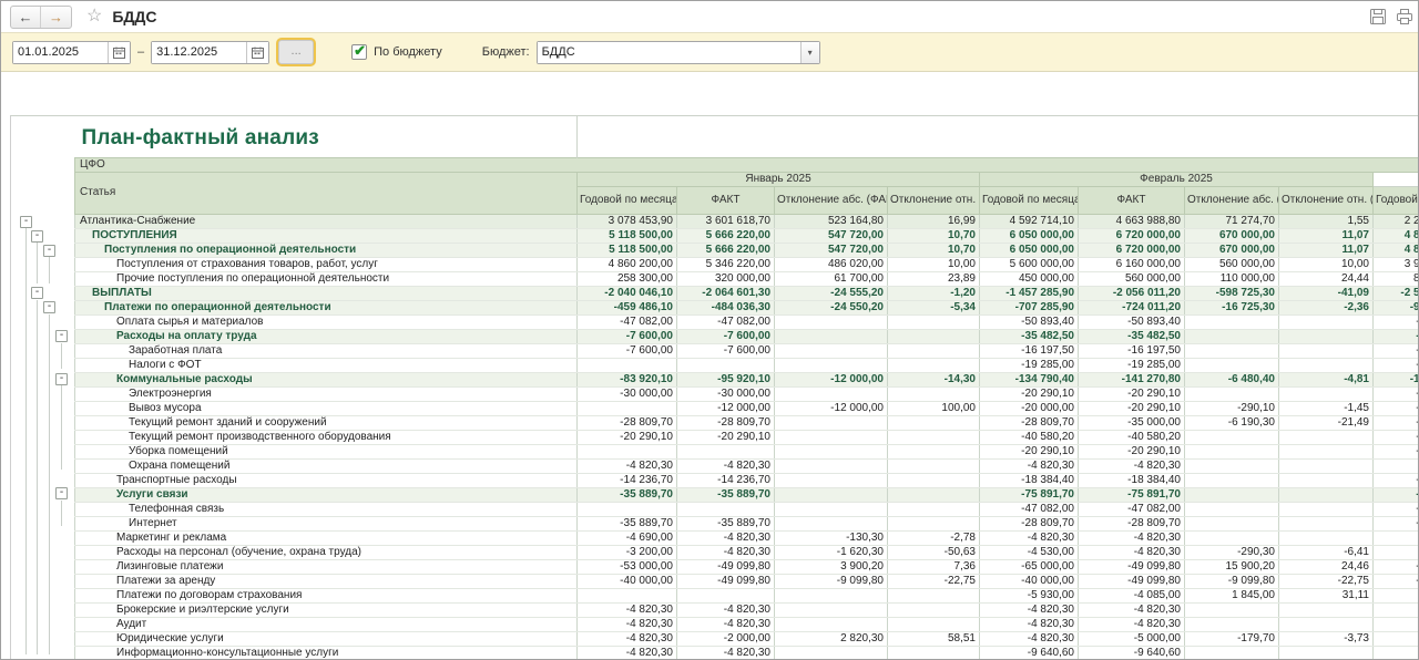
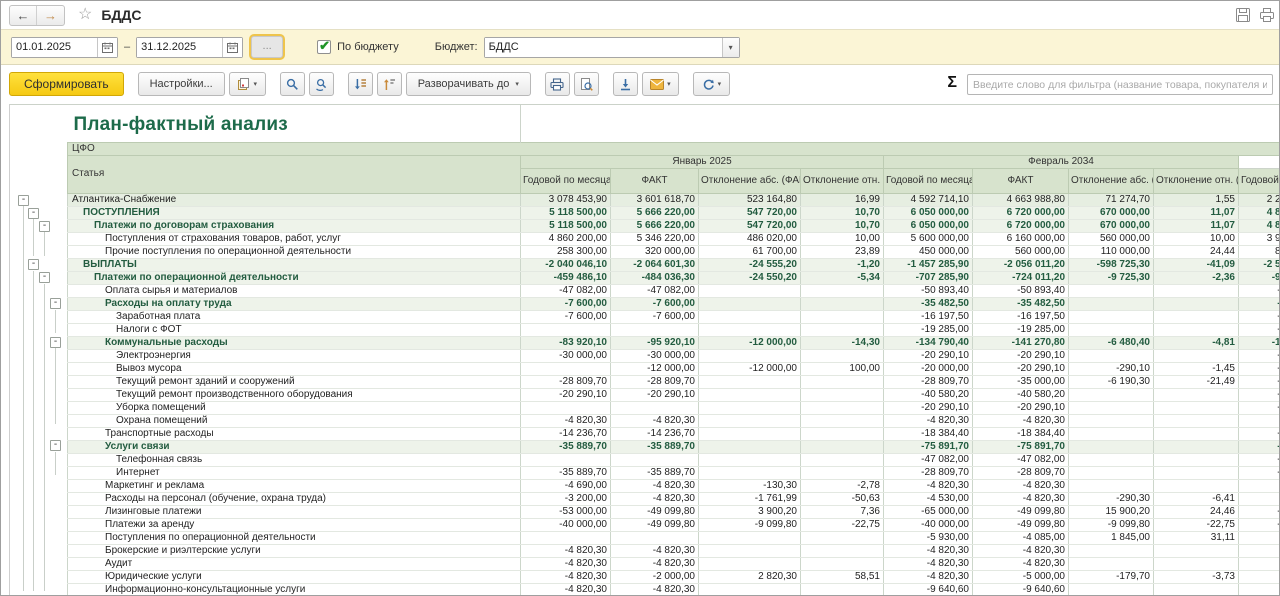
  ←
  →
  ☆
  БДДС
  01.01.2025
  –
  31.12.2025
  ...
  ✔
  По бюджету
  Бюджет:
  БДДС
  ▾
+ Сформировать
+ Настройки...
+ Разворачивать до
+ Σ
+ Введите слово для фильтра (название товара, покупателя и
  -
  -
  -
  -
  -
  -
  -
  -
  План-фактный анализ
  ЦФО
- Статья	Январь 2025	Февраль 2025
+ Статья	Январь 2025	Февраль 2034
  Годовой по месяца	ФАКТ	Отклонение абс. (ФА	Отклонение отн.	Годовой по месяца	ФАКТ	Отклонение абс.	Отклонение отн. (	Годовой
  Атлантика-Снабжение	3 078 453,90	3 601 618,70	523 164,80	16,99	4 592 714,10	4 663 988,80	71 274,70	1,55	2 2
  ПОСТУПЛЕНИЯ	5 118 500,00	5 666 220,00	547 720,00	10,70	6 050 000,00	6 720 000,00	670 000,00	11,07	4 8
- Поступления по операционной деятельности	5 118 500,00	5 666 220,00	547 720,00	10,70	6 050 000,00	6 720 000,00	670 000,00	11,07	4 8
+ Платежи по договорам страхования	5 118 500,00	5 666 220,00	547 720,00	10,70	6 050 000,00	6 720 000,00	670 000,00	11,07	4 8
  Поступления от страхования товаров, работ, услуг	4 860 200,00	5 346 220,00	486 020,00	10,00	5 600 000,00	6 160 000,00	560 000,00	10,00	3 9
  Прочие поступления по операционной деятельности	258 300,00	320 000,00	61 700,00	23,89	450 000,00	560 000,00	110 000,00	24,44	8
  ВЫПЛАТЫ	-2 040 046,10	-2 064 601,30	-24 555,20	-1,20	-1 457 285,90	-2 056 011,20	-598 725,30	-41,09	-2 5
- Платежи по операционной деятельности	-459 486,10	-484 036,30	-24 550,20	-5,34	-707 285,90	-724 011,20	-16 725,30	-2,36	-9
+ Платежи по операционной деятельности	-459 486,10	-484 036,30	-24 550,20	-5,34	-707 285,90	-724 011,20	-9 725,30	-2,36	-9
  Оплата сырья и материалов	-47 082,00	-47 082,00			-50 893,40	-50 893,40			-
  Расходы на оплату труда	-7 600,00	-7 600,00			-35 482,50	-35 482,50			-
  Заработная плата	-7 600,00	-7 600,00			-16 197,50	-16 197,50			-
  Налоги с ФОТ					-19 285,00	-19 285,00			-
  Коммунальные расходы	-83 920,10	-95 920,10	-12 000,00	-14,30	-134 790,40	-141 270,80	-6 480,40	-4,81	-1
  Электроэнергия	-30 000,00	-30 000,00			-20 290,10	-20 290,10			-
  Вывоз мусора		-12 000,00	-12 000,00	100,00	-20 000,00	-20 290,10	-290,10	-1,45	-
  Текущий ремонт зданий и сооружений	-28 809,70	-28 809,70			-28 809,70	-35 000,00	-6 190,30	-21,49	-
  Текущий ремонт производственного оборудования	-20 290,10	-20 290,10			-40 580,20	-40 580,20			-
  Уборка помещений					-20 290,10	-20 290,10			-
  Охрана помещений	-4 820,30	-4 820,30			-4 820,30	-4 820,30
  Транспортные расходы	-14 236,70	-14 236,70			-18 384,40	-18 384,40			-
  Услуги связи	-35 889,70	-35 889,70			-75 891,70	-75 891,70			-
  Телефонная связь					-47 082,00	-47 082,00			-
  Интернет	-35 889,70	-35 889,70			-28 809,70	-28 809,70			-
  Маркетинг и реклама	-4 690,00	-4 820,30	-130,30	-2,78	-4 820,30	-4 820,30
- Расходы на персонал (обучение, охрана труда)	-3 200,00	-4 820,30	-1 620,30	-50,63	-4 530,00	-4 820,30	-290,30	-6,41
+ Расходы на персонал (обучение, охрана труда)	-3 200,00	-4 820,30	-1 761,99	-50,63	-4 530,00	-4 820,30	-290,30	-6,41
  Лизинговые платежи	-53 000,00	-49 099,80	3 900,20	7,36	-65 000,00	-49 099,80	15 900,20	24,46	-
  Платежи за аренду	-40 000,00	-49 099,80	-9 099,80	-22,75	-40 000,00	-49 099,80	-9 099,80	-22,75	-
- Платежи по договорам страхования					-5 930,00	-4 085,00	1 845,00	31,11
+ Поступления по операционной деятельности					-5 930,00	-4 085,00	1 845,00	31,11
  Брокерские и риэлтерские услуги	-4 820,30	-4 820,30			-4 820,30	-4 820,30
  Аудит	-4 820,30	-4 820,30			-4 820,30	-4 820,30
  Юридические услуги	-4 820,30	-2 000,00	2 820,30	58,51	-4 820,30	-5 000,00	-179,70	-3,73
  Информационно-консультационные услуги	-4 820,30	-4 820,30			-9 640,60	-9 640,60
